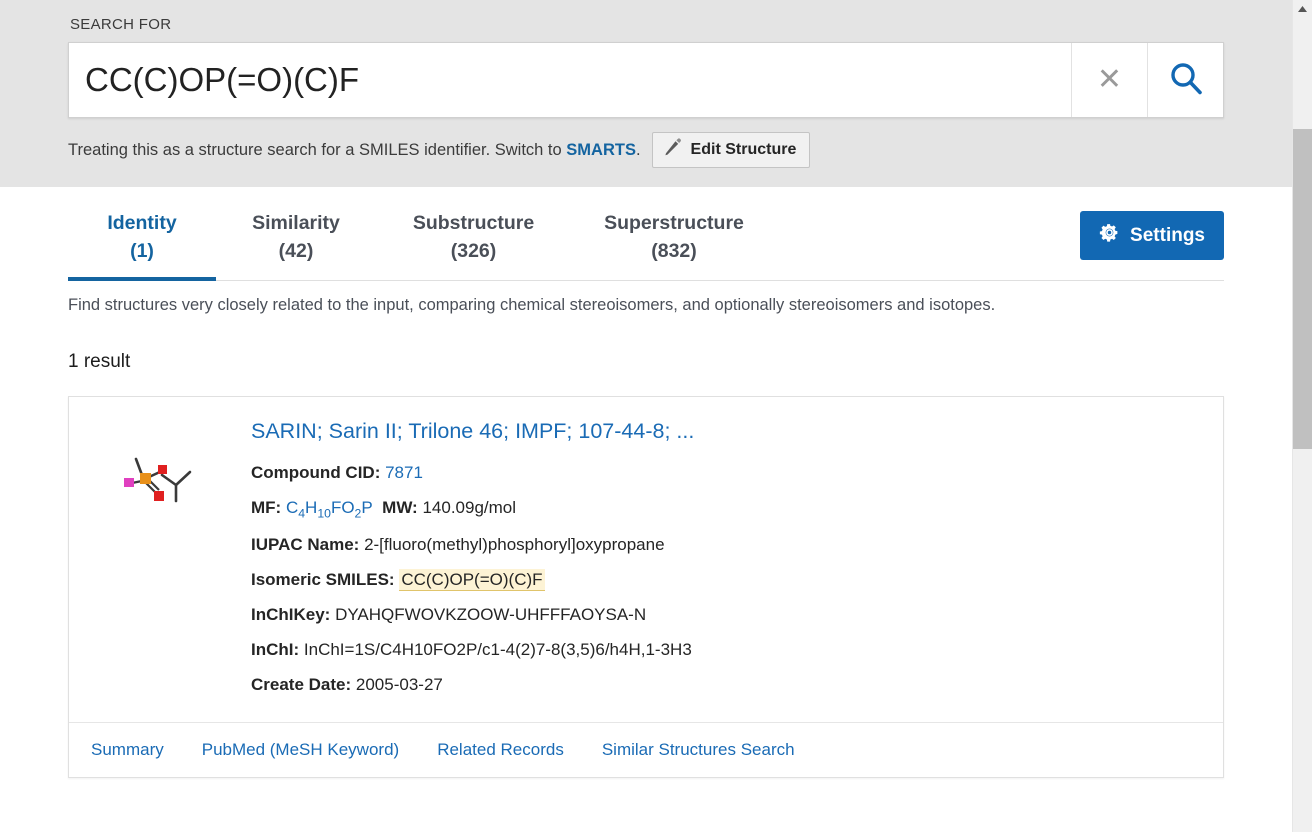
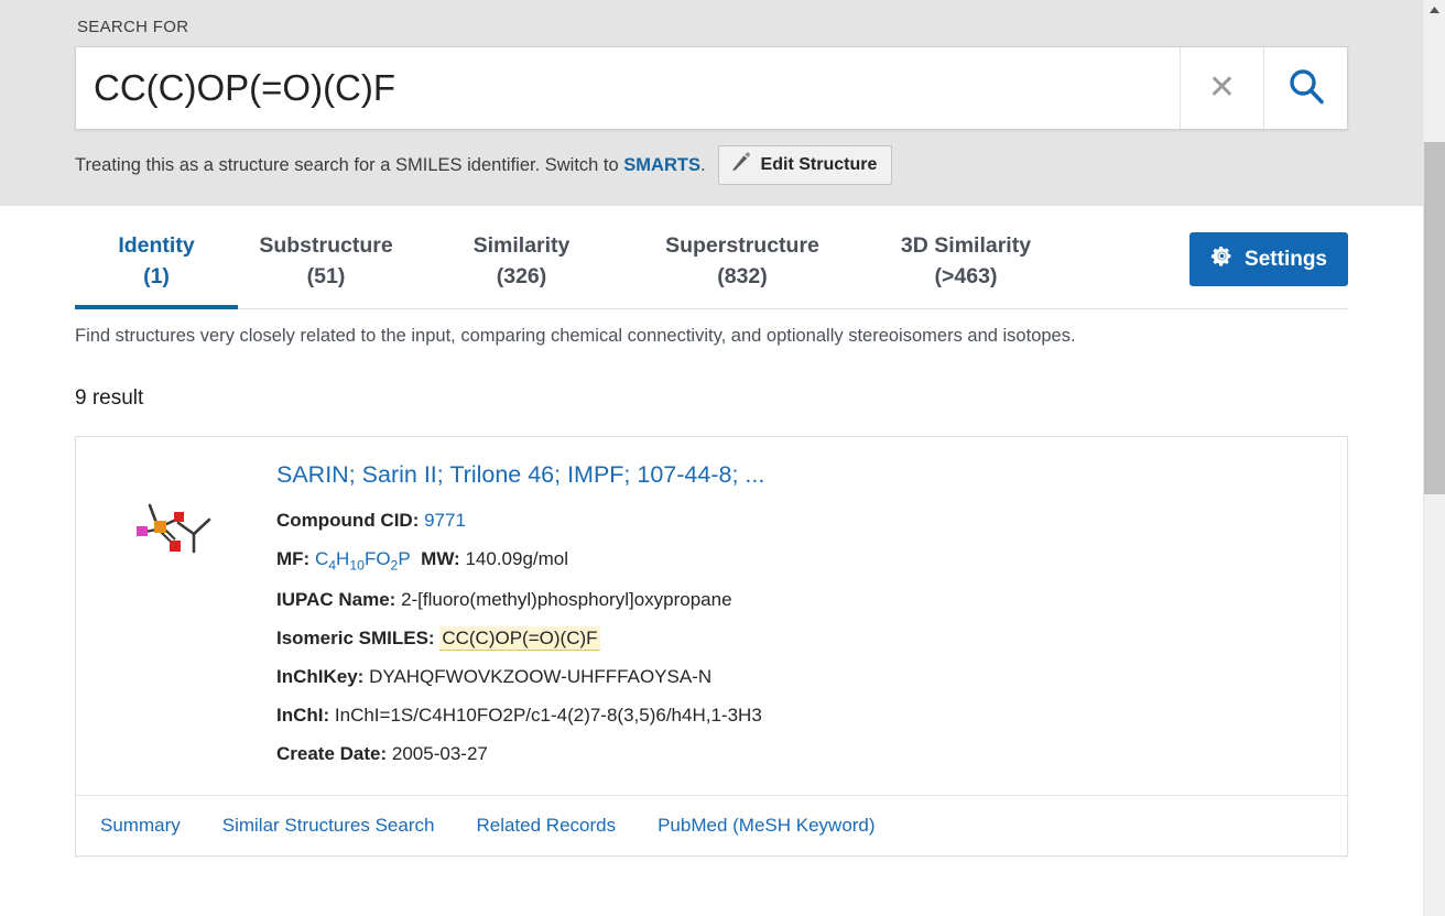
  SEARCH FOR
  CC(C)OP(=O)(C)F
  ✕
  Treating this as a structure search for a SMILES identifier. Switch to
  SMARTS
  .
  Edit Structure
  Identity
  (1)
- Similarity
+ Substructure
- (42)
+ (51)
- Substructure
+ Similarity
  (326)
  Superstructure
  (832)
+ 3D Similarity
+ (>463)
  Settings
- Find structures very closely related to the input, comparing chemical stereoisomers, and optionally stereoisomers and isotopes.
+ Find structures very closely related to the input, comparing chemical connectivity, and optionally stereoisomers and isotopes.
- 1 result
+ 9 result
  SARIN; Sarin II; Trilone 46; IMPF; 107-44-8; ...
- Compound CID: 7871
+ Compound CID: 9771
  MF: C4H10FO2P MW: 140.09g/mol
  IUPAC Name: 2-[fluoro(methyl)phosphoryl]oxypropane
  Isomeric SMILES: CC(C)OP(=O)(C)F
  InChIKey: DYAHQFWOVKZOOW-UHFFFAOYSA-N
  InChI: InChI=1S/C4H10FO2P/c1-4(2)7-8(3,5)6/h4H,1-3H3
  Create Date: 2005-03-27
  Summary
- PubMed (MeSH Keyword)
+ Similar Structures Search
  Related Records
- Similar Structures Search
+ PubMed (MeSH Keyword)
